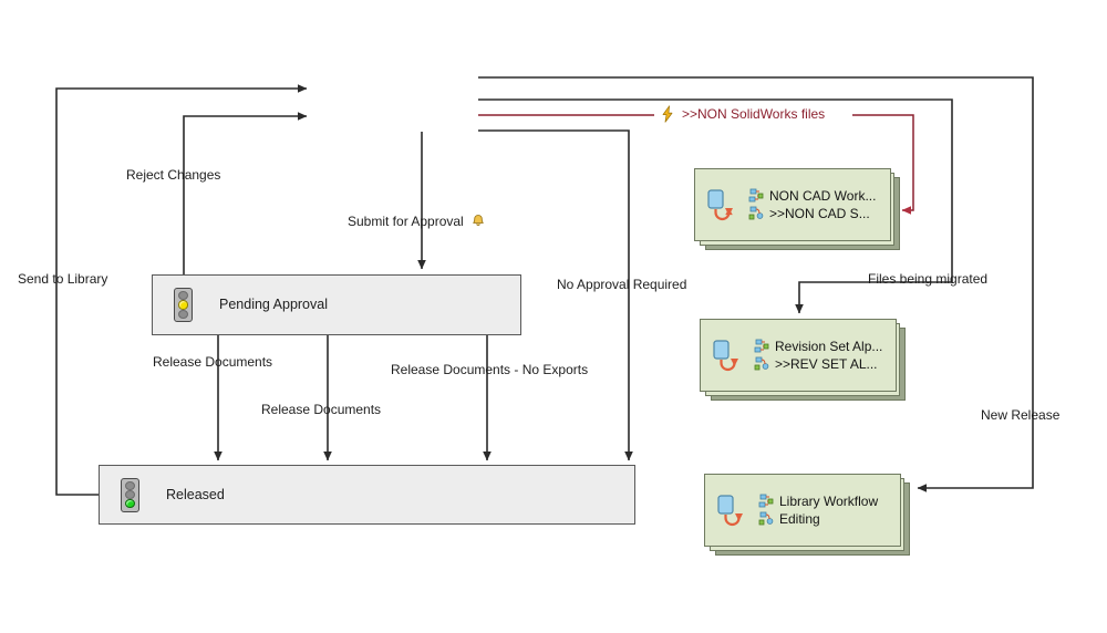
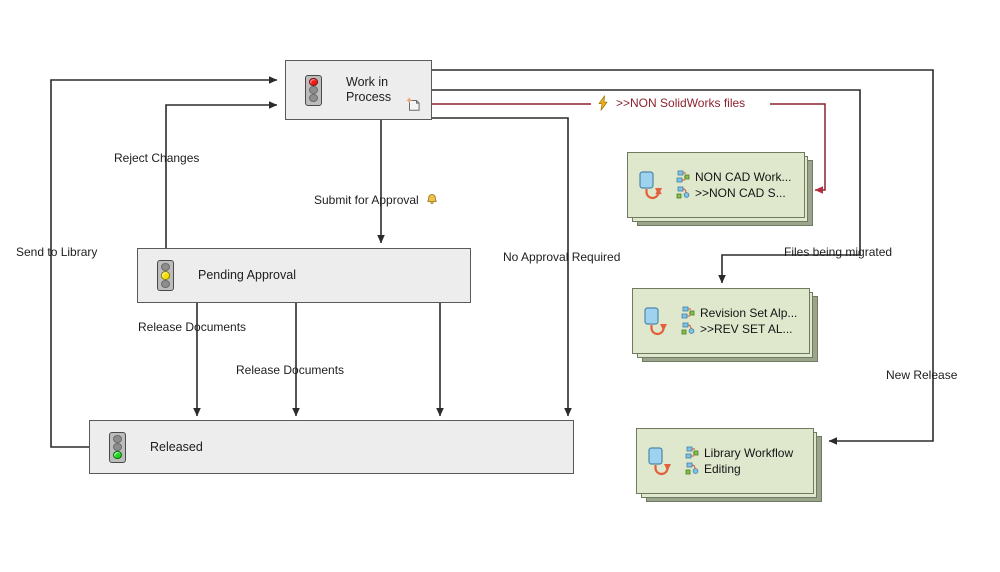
+ Work in
+ Process
  Pending Approval
  Released
  NON CAD Work...
  >>NON CAD S...
  Revision Set Alp...
  >>REV SET AL...
  Library Workflow
  Editing
  Send to Library
  Reject Changes
  Submit for Approval
  No Approval Required
  Release Documents
  Release Documents
- Release Documents - No Exports
  >>NON SolidWorks files
  Files being migrated
  New Release
